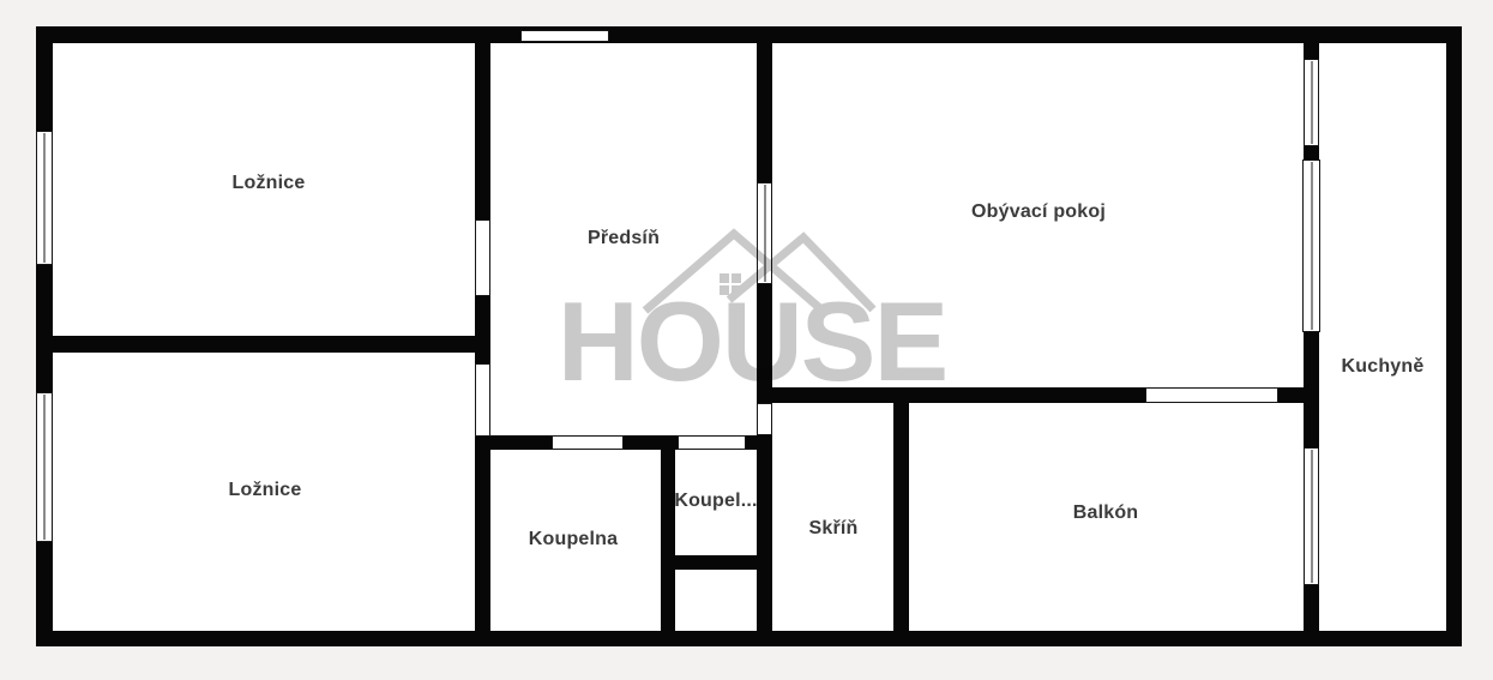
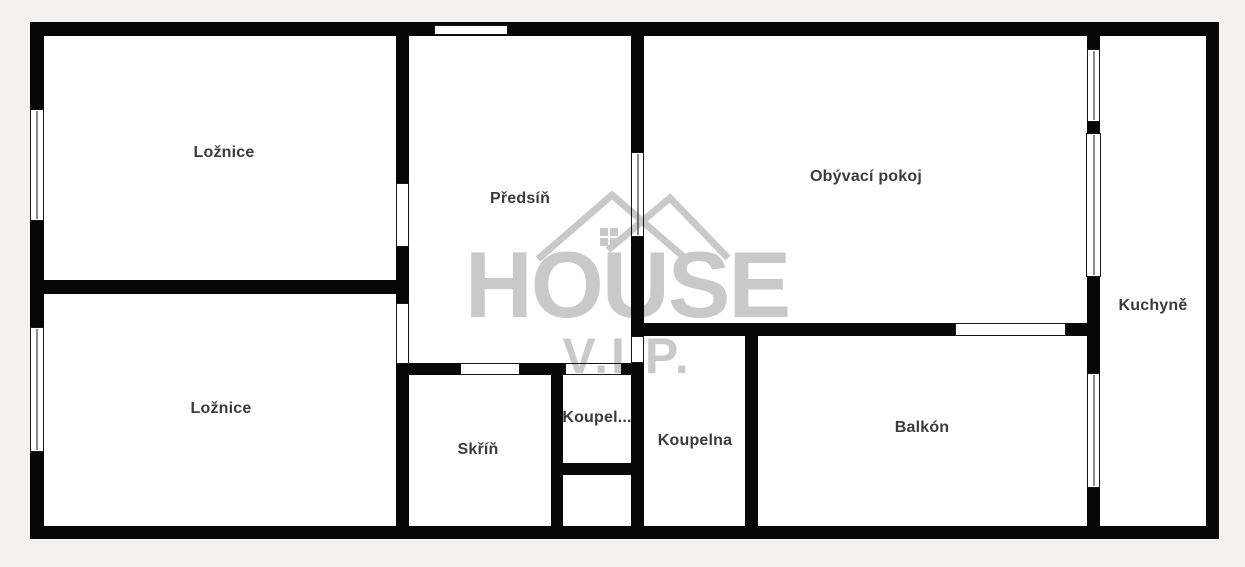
  Ložnice
  Ložnice
  Předsíň
  Obývací pokoj
  Kuchyně
- Koupelna
+ Skříň
  Koupel...
- Skříň
+ Koupelna
  Balkón
  HOUSE
+ V.I.P.
